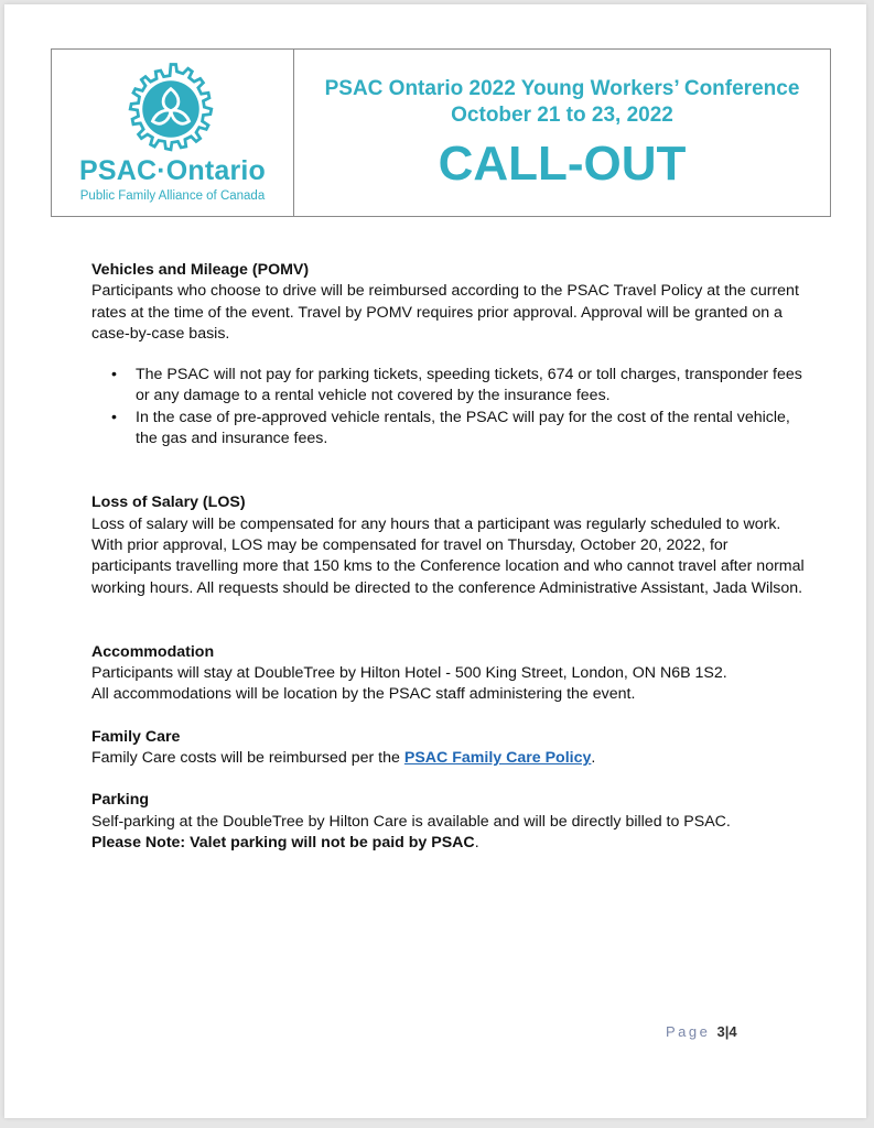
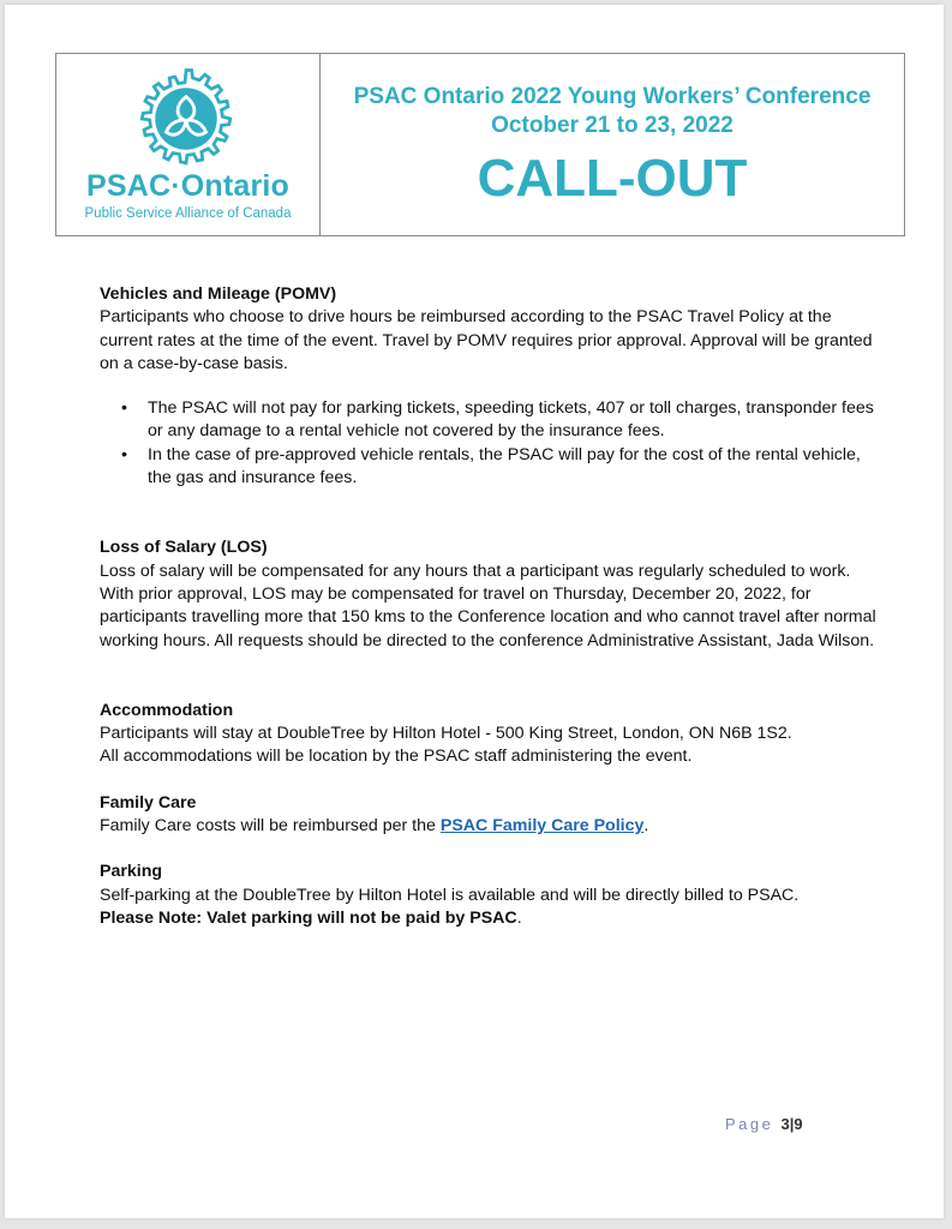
  PSAC·Ontario
- Public Family Alliance of Canada
+ Public Service Alliance of Canada
  PSAC Ontario 2022 Young Workers’ Conference
  October 21 to 23, 2022
  CALL-OUT
  Vehicles and Mileage (POMV)
- Participants who choose to drive will be reimbursed according to the PSAC Travel Policy at the current rates at the time of the event. Travel by POMV requires prior approval. Approval will be granted on a case-by-case basis.
+ Participants who choose to drive hours be reimbursed according to the PSAC Travel Policy at the current rates at the time of the event. Travel by POMV requires prior approval. Approval will be granted on a case-by-case basis.
  •
- The PSAC will not pay for parking tickets, speeding tickets, 674 or toll charges, transponder fees or any damage to a rental vehicle not covered by the insurance fees.
+ The PSAC will not pay for parking tickets, speeding tickets, 407 or toll charges, transponder fees or any damage to a rental vehicle not covered by the insurance fees.
  •
  In the case of pre-approved vehicle rentals, the PSAC will pay for the cost of the rental vehicle, the gas and insurance fees.
  Loss of Salary (LOS)
- Loss of salary will be compensated for any hours that a participant was regularly scheduled to work. With prior approval, LOS may be compensated for travel on Thursday, October 20, 2022, for participants travelling more that 150 kms to the Conference location and who cannot travel after normal working hours. All requests should be directed to the conference Administrative Assistant, Jada Wilson.
+ Loss of salary will be compensated for any hours that a participant was regularly scheduled to work. With prior approval, LOS may be compensated for travel on Thursday, December 20, 2022, for participants travelling more that 150 kms to the Conference location and who cannot travel after normal working hours. All requests should be directed to the conference Administrative Assistant, Jada Wilson.
  Accommodation
  Participants will stay at DoubleTree by Hilton Hotel - 500 King Street, London, ON N6B 1S2.
  All accommodations will be location by the PSAC staff administering the event.
  Family Care
  Family Care costs will be reimbursed per the PSAC Family Care Policy.
  Parking
- Self-parking at the DoubleTree by Hilton Care is available and will be directly billed to PSAC.
+ Self-parking at the DoubleTree by Hilton Hotel is available and will be directly billed to PSAC.
  Please Note: Valet parking will not be paid by PSAC.
- Page 3|4
+ Page 3|9
